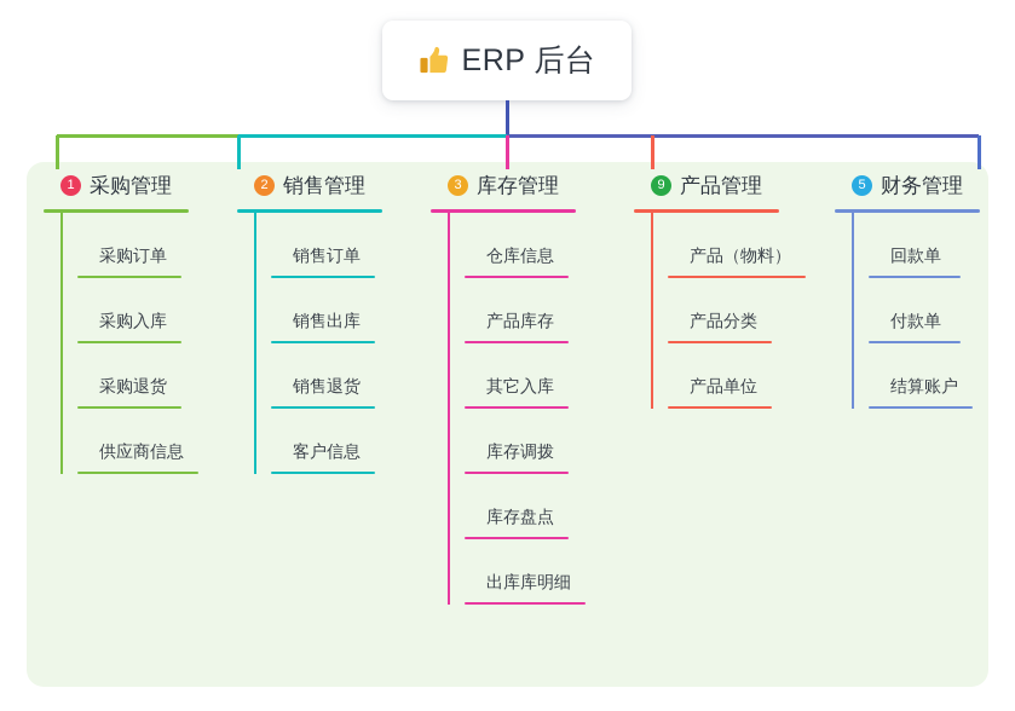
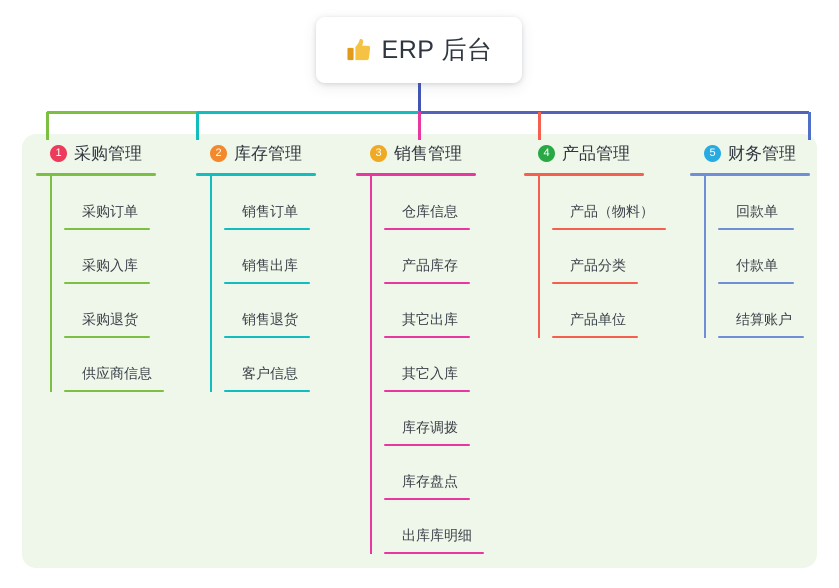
  ERP 后台
  1
  采购管理
  采购订单
  采购入库
  采购退货
  供应商信息
  2
- 销售管理
+ 库存管理
  销售订单
  销售出库
  销售退货
  客户信息
  3
- 库存管理
+ 销售管理
  仓库信息
  产品库存
+ 其它出库
  其它入库
  库存调拨
  库存盘点
  出库库明细
- 9
+ 4
  产品管理
  产品（物料）
  产品分类
  产品单位
  5
  财务管理
  回款单
  付款单
  结算账户
